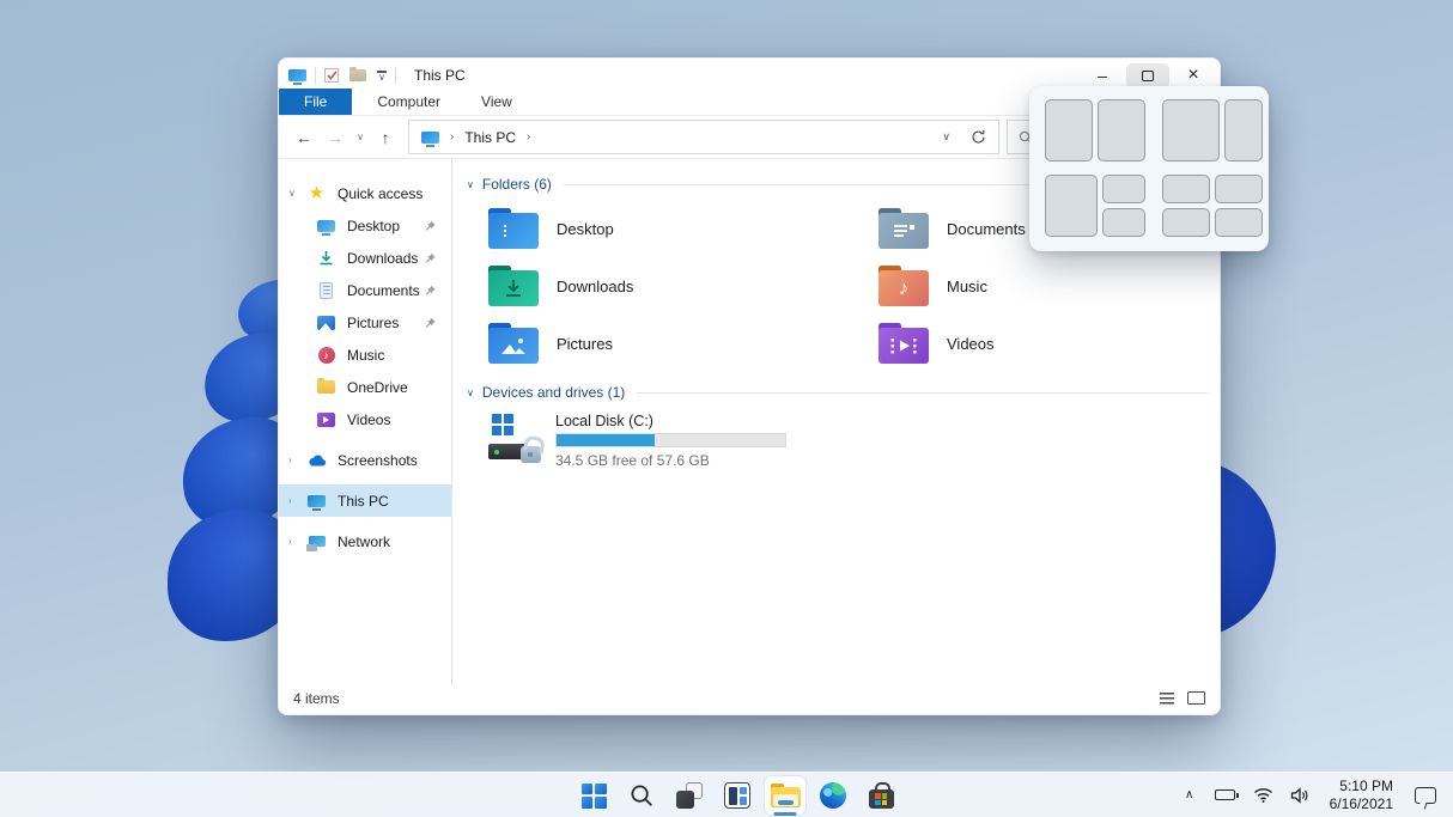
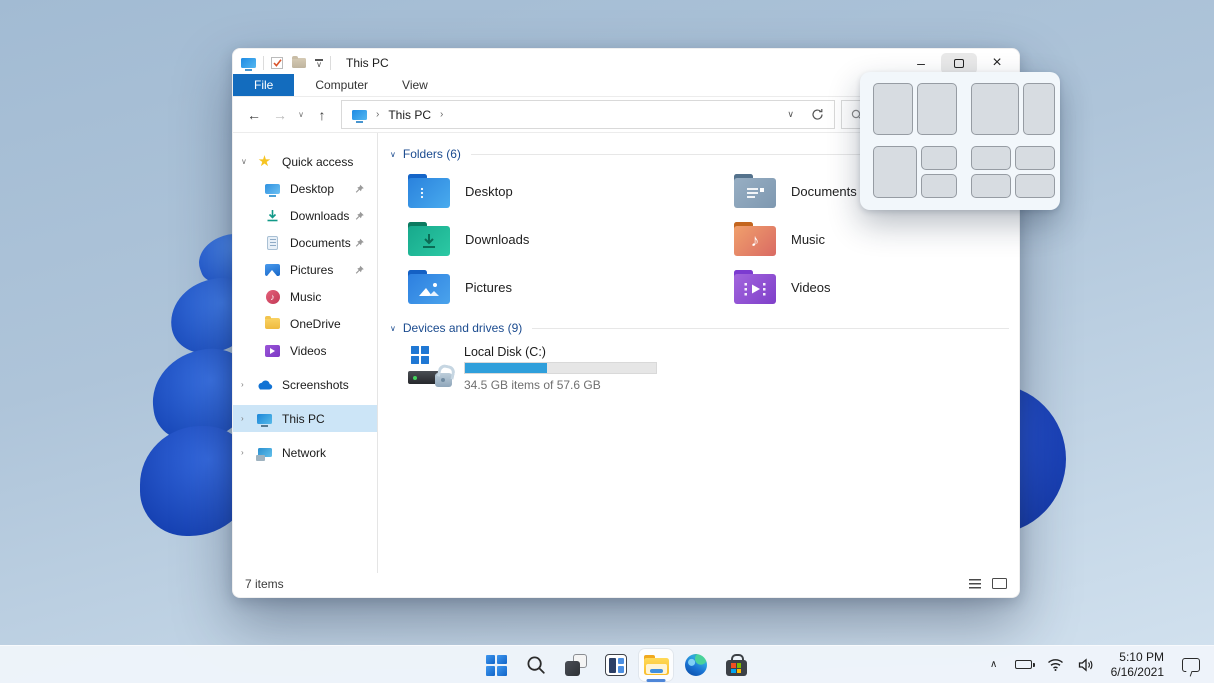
  ∨
  This PC
  –
  ×
  File
  Computer
  View
  ←
  →
  ∨
  ↑
  ›
  This PC
  ›
  ∨
  ∨
  ★
  Quick access
  Desktop
  Downloads
  Documents
  Pictures
  ♪
  Music
  OneDrive
  Videos
  ›
  Screenshots
  ›
  This PC
  ›
  Network
  ∨
  Folders (6)
  Desktop
  Documents
  Downloads
  ♪
  Music
  Pictures
  Videos
  ∨
- Devices and drives (1)
+ Devices and drives (9)
  Local Disk (C:)
- 34.5 GB free of 57.6 GB
+ 34.5 GB items of 57.6 GB
- 4 items
+ 7 items
  ∧
  5:10 PM
  6/16/2021
